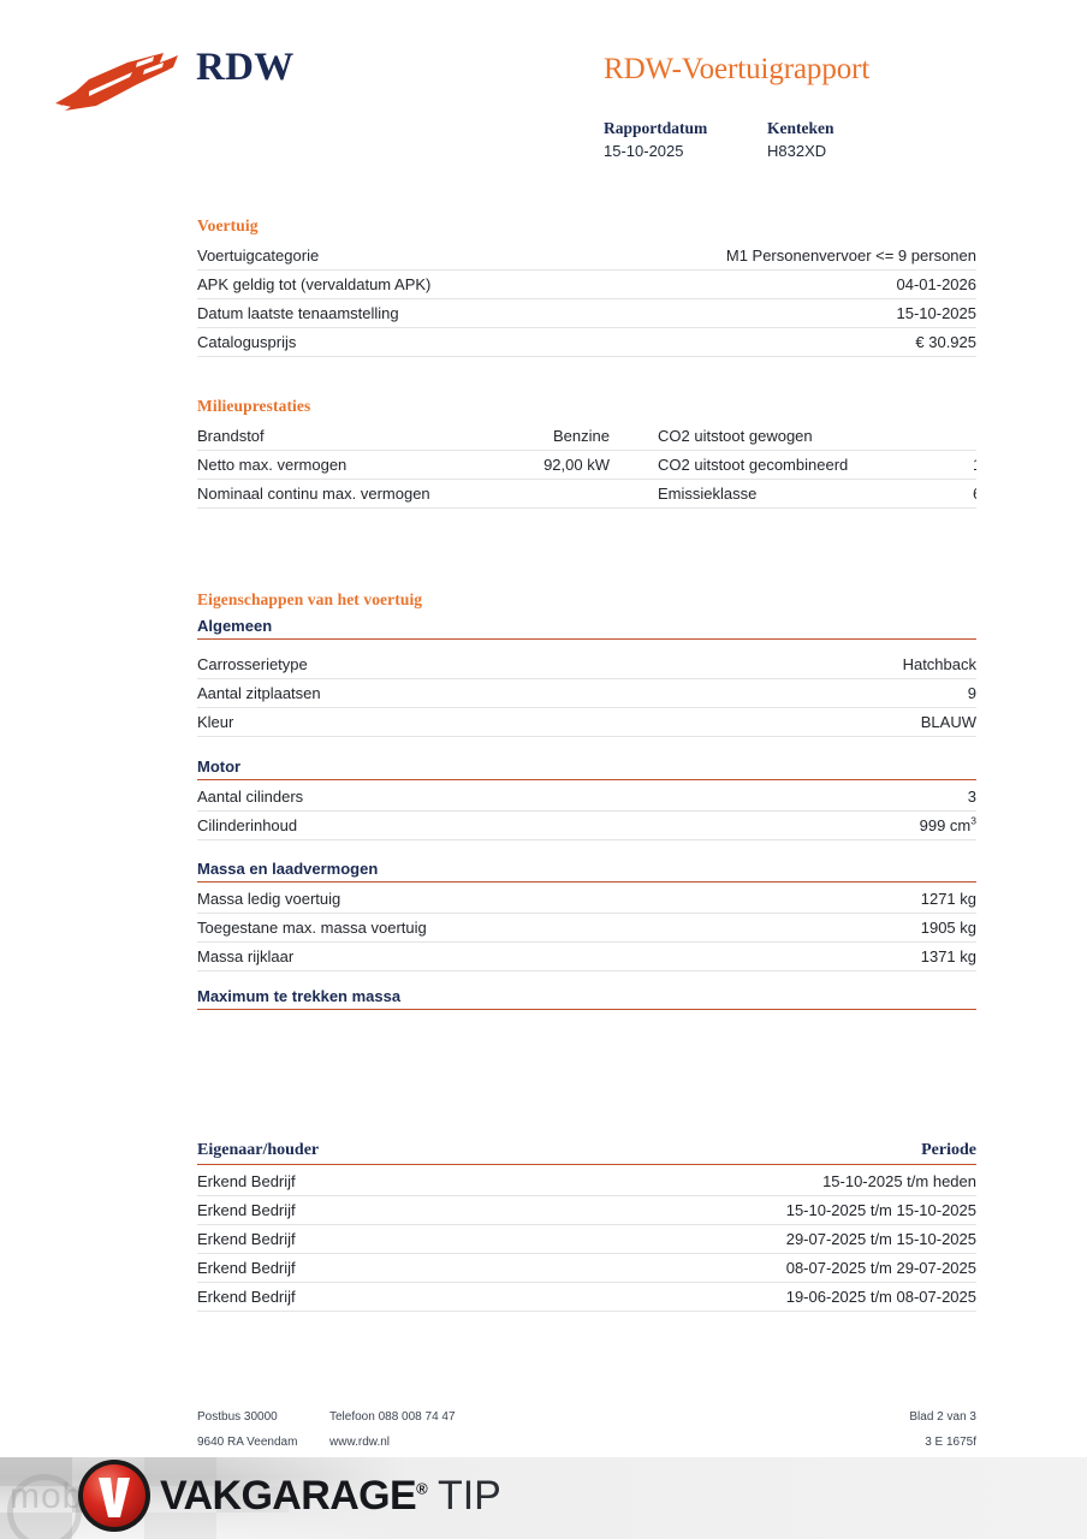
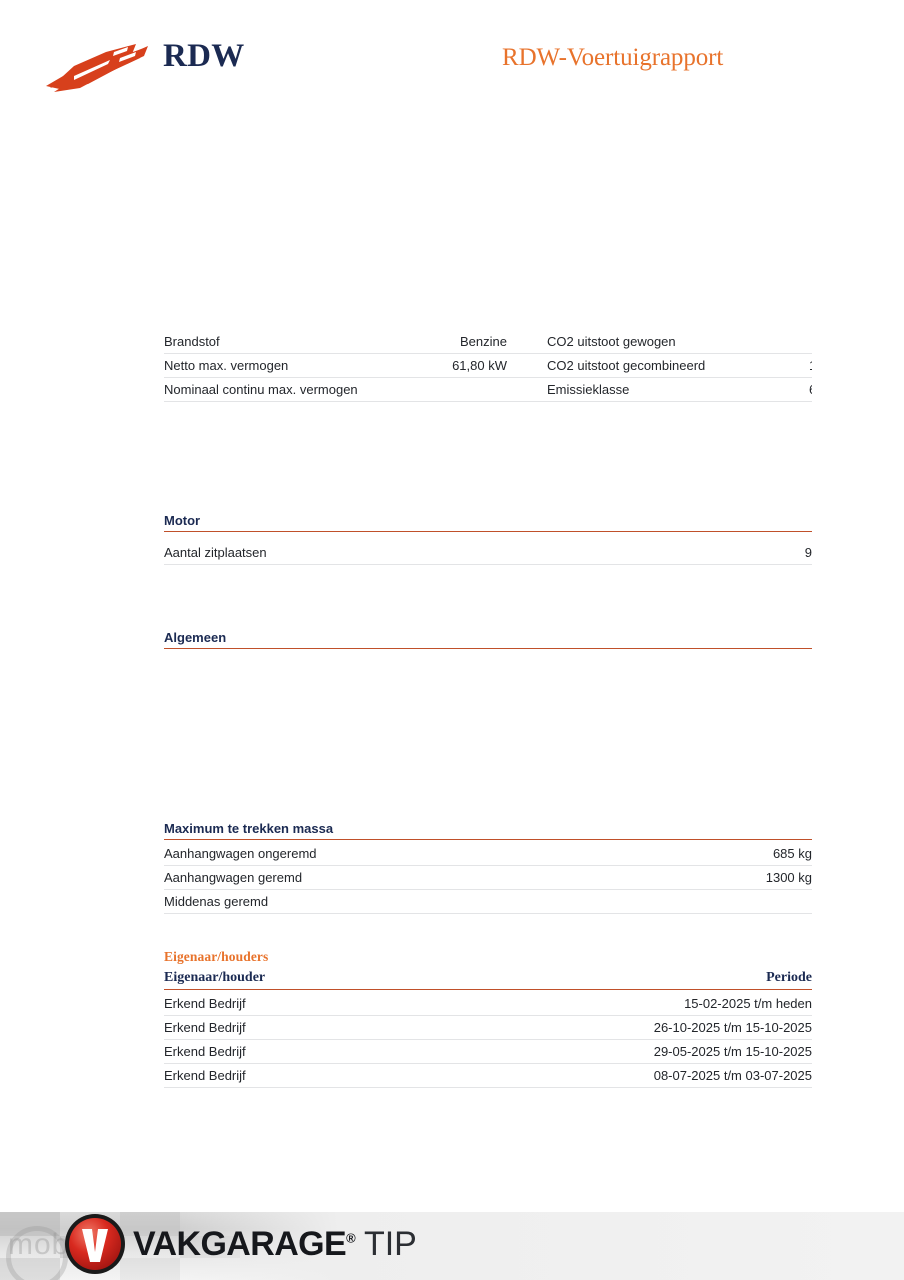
  RDW
  RDW-Voertuigrapport
- Rapportdatum
- 15-10-2025
- Kenteken
- H832XD
- Voertuig
- Voertuigcategorie	M1 Personenvervoer <= 9 personen
- APK geldig tot (vervaldatum APK)	04-01-2026
- Datum laatste tenaamstelling	15-10-2025
- Catalogusprijs	€ 30.925
- Milieuprestaties
  Brandstof	Benzine	CO2 uitstoot gewogen
- Netto max. vermogen	92,00 kW	CO2 uitstoot gecombineerd
+ Netto max. vermogen	61,80 kW	CO2 uitstoot gecombineerd
  Nominaal continu max. vermogen		Emissieklasse
- Eigenschappen van het voertuig
- Algemeen
+ Motor
- Carrosserietype	Hatchback
  Aantal zitplaatsen	9
- Kleur	BLAUW
- Motor
+ Algemeen
- Aantal cilinders	3
- Cilinderinhoud	999 cm3
- Massa en laadvermogen
- Massa ledig voertuig	1271 kg
- Toegestane max. massa voertuig	1905 kg
- Massa rijklaar	1371 kg
  Maximum te trekken massa
+ Aanhangwagen ongeremd	685 kg
+ Aanhangwagen geremd	1300 kg
+ Middenas geremd
+ Eigenaar/houders
  Eigenaar/houder
  Periode
- Erkend Bedrijf	15-10-2025 t/m heden
+ Erkend Bedrijf	15-02-2025 t/m heden
- Erkend Bedrijf	15-10-2025 t/m 15-10-2025
+ Erkend Bedrijf	26-10-2025 t/m 15-10-2025
- Erkend Bedrijf	29-07-2025 t/m 15-10-2025
+ Erkend Bedrijf	29-05-2025 t/m 15-10-2025
- Erkend Bedrijf	08-07-2025 t/m 29-07-2025
+ Erkend Bedrijf	08-07-2025 t/m 03-07-2025
- Erkend Bedrijf	19-06-2025 t/m 08-07-2025
- Postbus 30000
- Telefoon 088 008 74 47
- Blad 2 van 3
- 9640 RA Veendam
- www.rdw.nl
- 3 E 1675f
  VAKGARAGE® TIP
